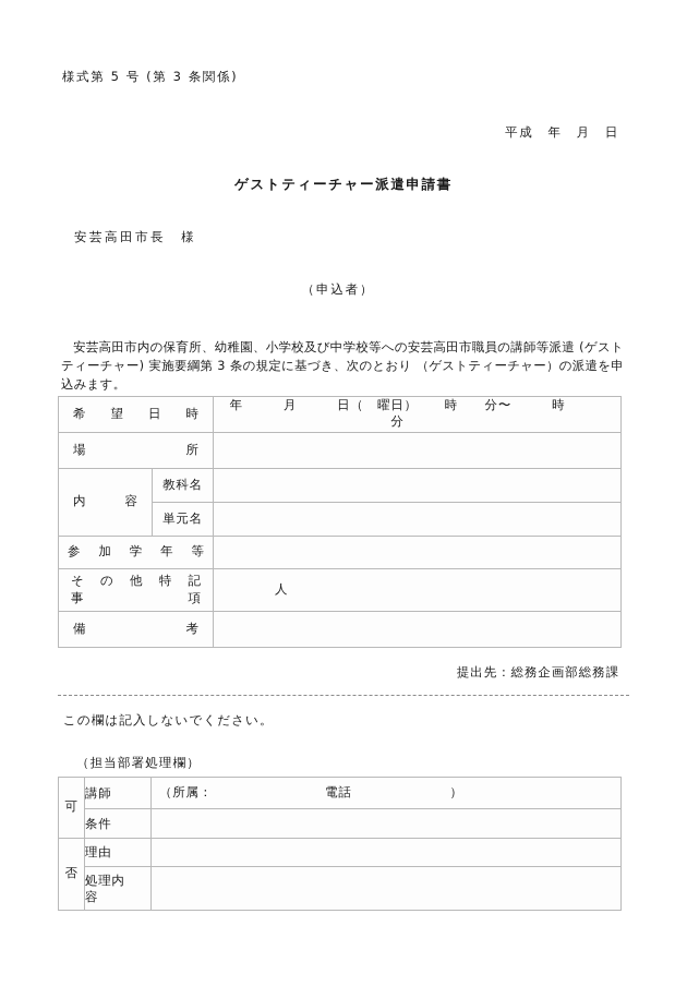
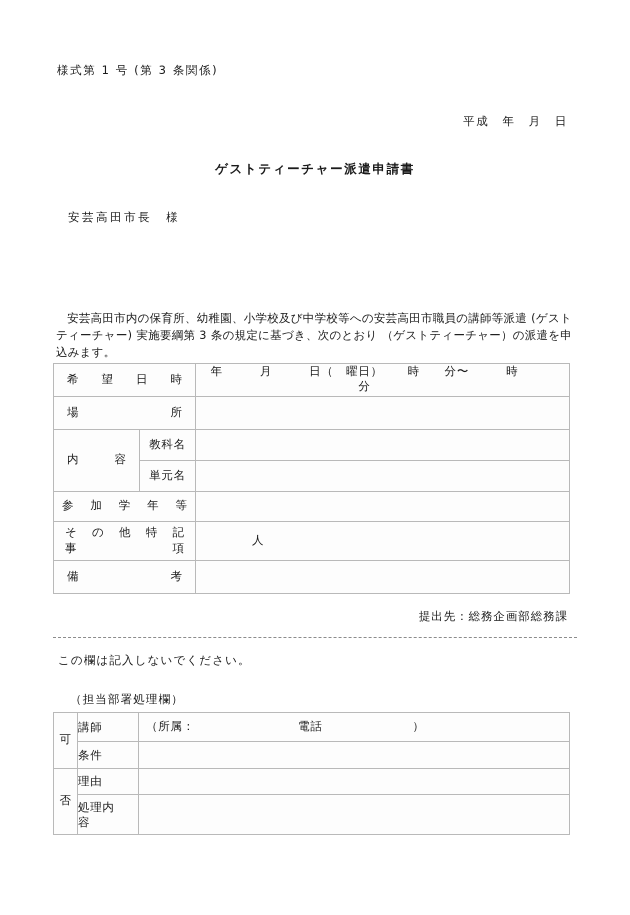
- 様式第 5 号 (第 3 条関係)
+ 様式第 1 号 (第 3 条関係)
  平成 年 月 日
  ゲストティーチャー派遣申請書
  安芸高田市長 様
- （申込者）
  安芸高田市内の保育所、幼稚園、小学校及び中学校等への安芸高田市職員の講師等派遣 (ゲストティーチャー) 実施要綱第 3 条の規定に基づき、次のとおり （ゲストティーチャー）の派遣を申込みます。
  希望日時	年 月 日（ 曜日） 時 分〜 時 分
  場所
  内容	教科名
  単元名
  参加学年等
  その他特記 事項	人
  備考
  提出先：総務企画部総務課
  この欄は記入しないでください。
  （担当部署処理欄）
  可	講師	（所属： 電話 ）
  条件
  否	理由
  処理内 容
